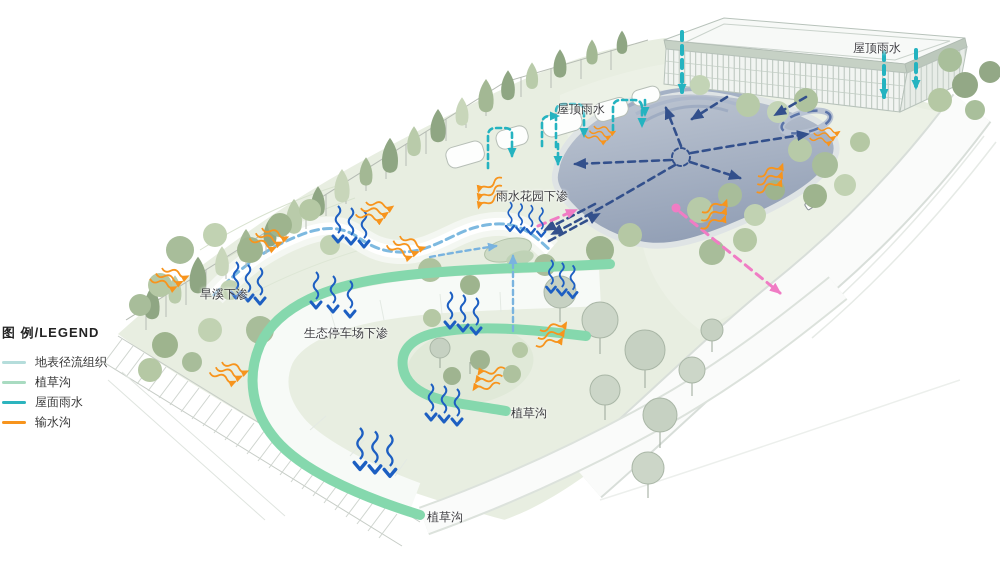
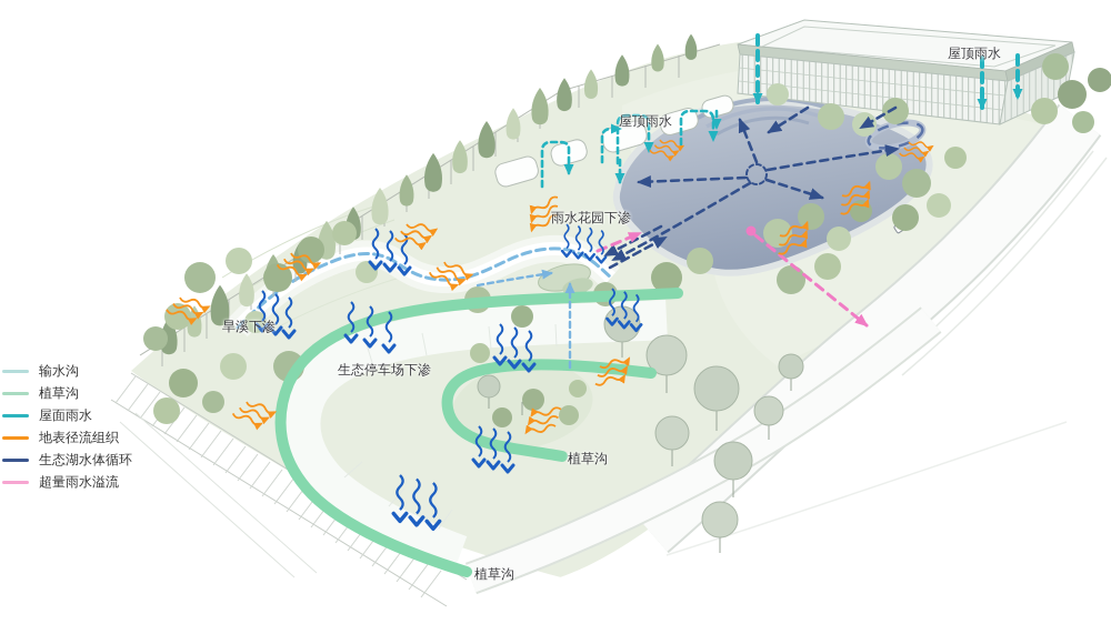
  屋顶雨水
  屋顶雨水
  雨水花园下渗
  旱溪下渗
  生态停车场下渗
  植草沟
  植草沟
- 图 例/LEGEND
- 地表径流组织
+ 输水沟
  植草沟
  屋面雨水
- 输水沟
+ 地表径流组织
+ 生态湖水体循环
+ 超量雨水溢流
